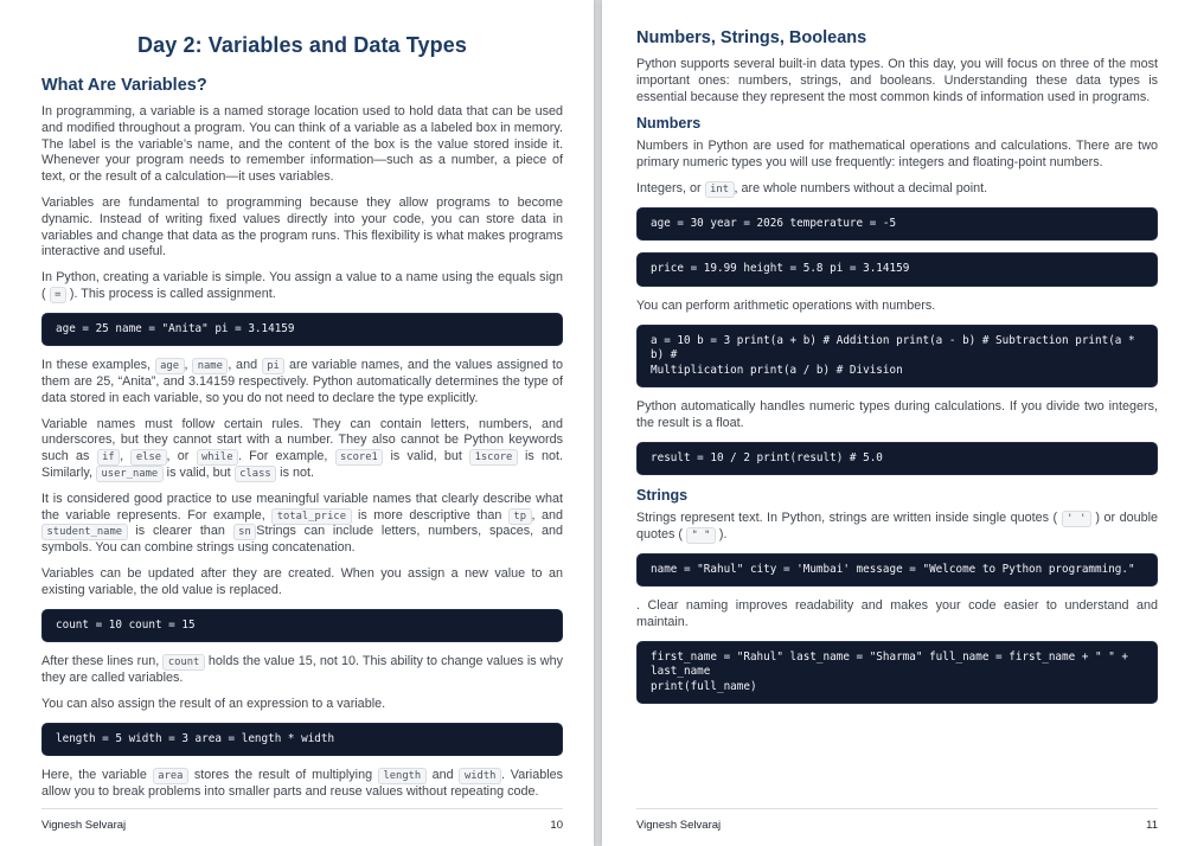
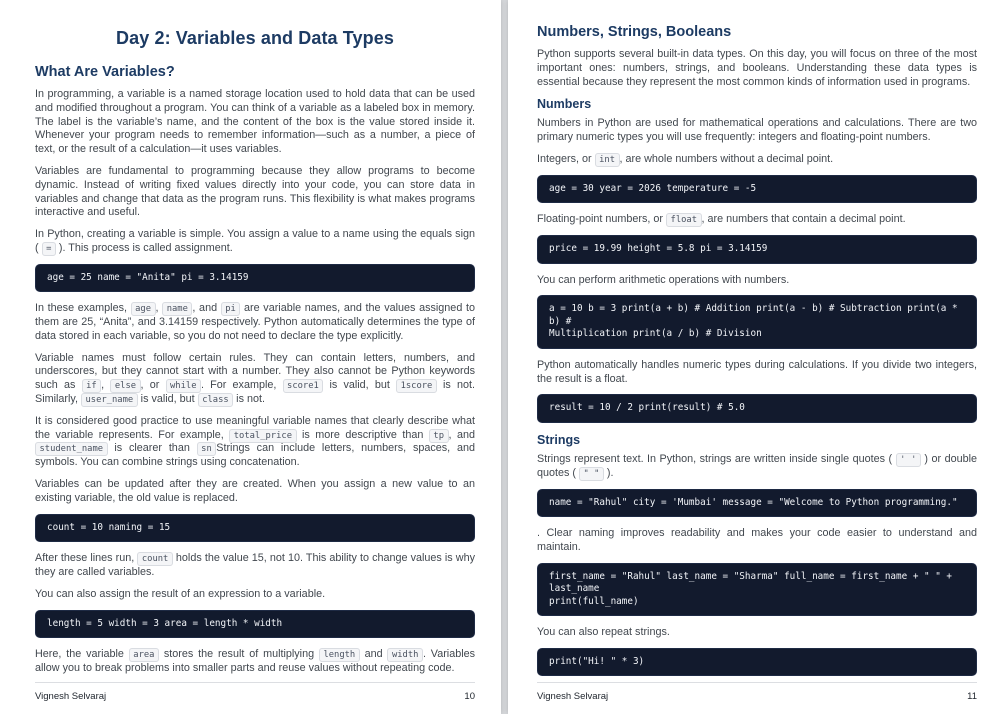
  Day 2: Variables and Data Types
  What Are Variables?
  In programming, a variable is a named storage location used to hold data that can be used and modified throughout a program. You can think of a variable as a labeled box in memory. The label is the variable’s name, and the content of the box is the value stored inside it. Whenever your program needs to remember information—such as a number, a piece of text, or the result of a calculation—it uses variables.
  Variables are fundamental to programming because they allow programs to become dynamic. Instead of writing fixed values directly into your code, you can store data in variables and change that data as the program runs. This flexibility is what makes programs interactive and useful.
  In Python, creating a variable is simple. You assign a value to a name using the equals sign ( = ). This process is called assignment.
  age = 25 name = "Anita" pi = 3.14159
  In these examples, age , name , and pi are variable names, and the values assigned to them are 25, “Anita”, and 3.14159 respectively. Python automatically determines the type of data stored in each variable, so you do not need to declare the type explicitly.
  Variable names must follow certain rules. They can contain letters, numbers, and underscores, but they cannot start with a number. They also cannot be Python keywords such as if , else , or while . For example, score1 is valid, but 1score is not. Similarly, user_name is valid, but class is not.
  It is considered good practice to use meaningful variable names that clearly describe what the variable represents. For example, total_price is more descriptive than tp , and student_name is clearer than sn Strings can include letters, numbers, spaces, and symbols. You can combine strings using concatenation.
  Variables can be updated after they are created. When you assign a new value to an existing variable, the old value is replaced.
- count = 10 count = 15
+ count = 10 naming = 15
  After these lines run, count holds the value 15, not 10. This ability to change values is why they are called variables.
  You can also assign the result of an expression to a variable.
  length = 5 width = 3 area = length * width
  Here, the variable area stores the result of multiplying length and width . Variables allow you to break problems into smaller parts and reuse values without repeating code.
  Vignesh Selvaraj
  10
  Numbers, Strings, Booleans
  Python supports several built-in data types. On this day, you will focus on three of the most important ones: numbers, strings, and booleans. Understanding these data types is essential because they represent the most common kinds of information used in programs.
  Numbers
  Numbers in Python are used for mathematical operations and calculations. There are two primary numeric types you will use frequently: integers and floating-point numbers.
  Integers, or int , are whole numbers without a decimal point.
  age = 30 year = 2026 temperature = -5
+ Floating-point numbers, or float , are numbers that contain a decimal point.
  price = 19.99 height = 5.8 pi = 3.14159
  You can perform arithmetic operations with numbers.
  a = 10 b = 3 print(a + b) # Addition print(a - b) # Subtraction print(a * b) #
  Multiplication print(a / b) # Division
  Python automatically handles numeric types during calculations. If you divide two integers, the result is a float.
  result = 10 / 2 print(result) # 5.0
  Strings
  Strings represent text. In Python, strings are written inside single quotes ( ' ' ) or double quotes ( " " ).
  name = "Rahul" city = 'Mumbai' message = "Welcome to Python programming."
  . Clear naming improves readability and makes your code easier to understand and maintain.
  first_name = "Rahul" last_name = "Sharma" full_name = first_name + " " + last_name
  print(full_name)
+ You can also repeat strings.
+ print("Hi! " * 3)
  Vignesh Selvaraj
  11
